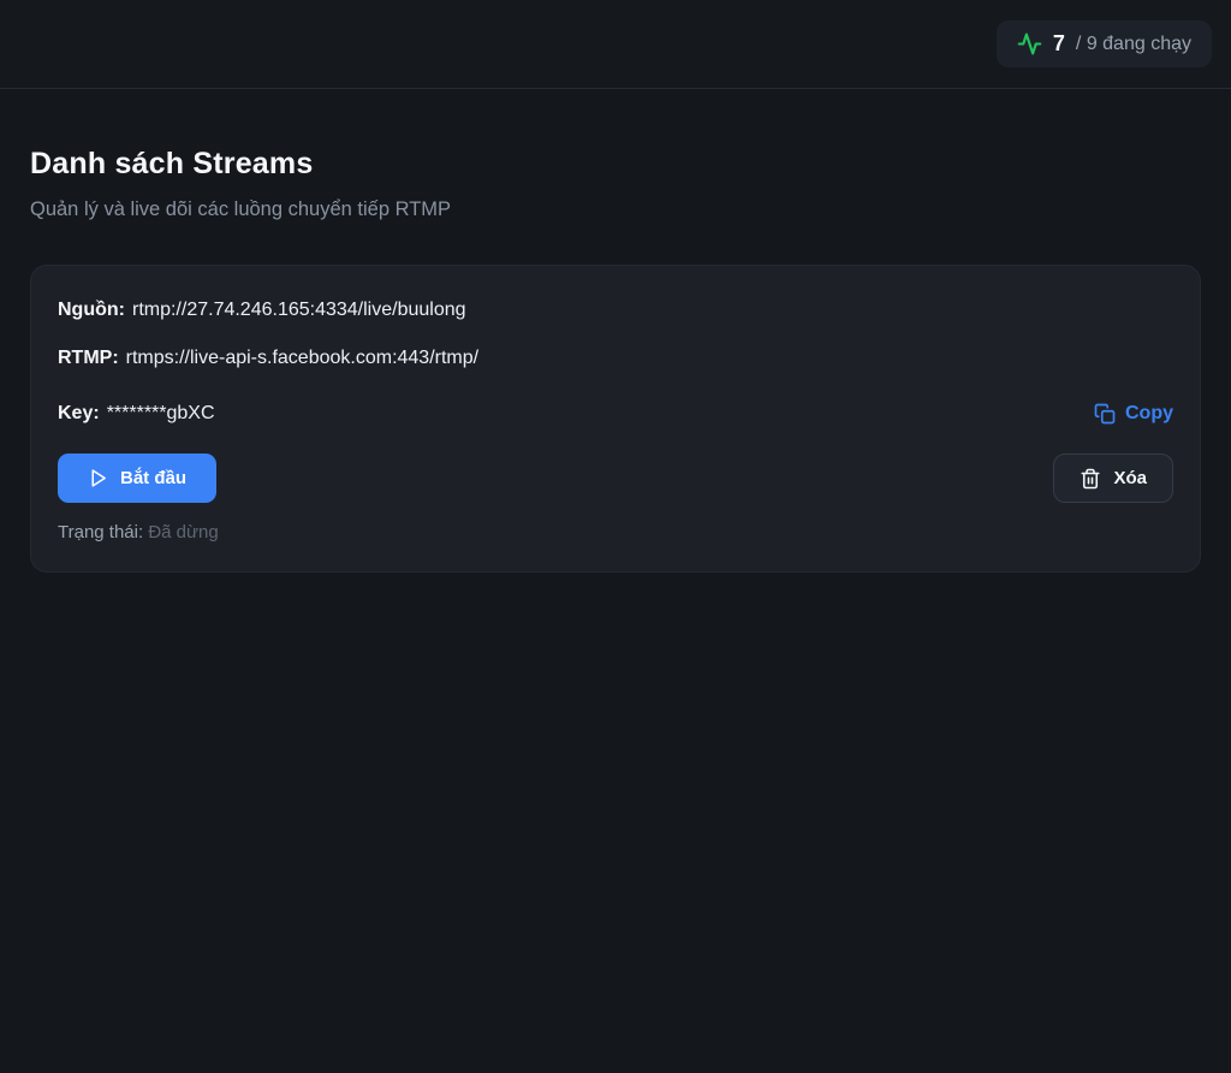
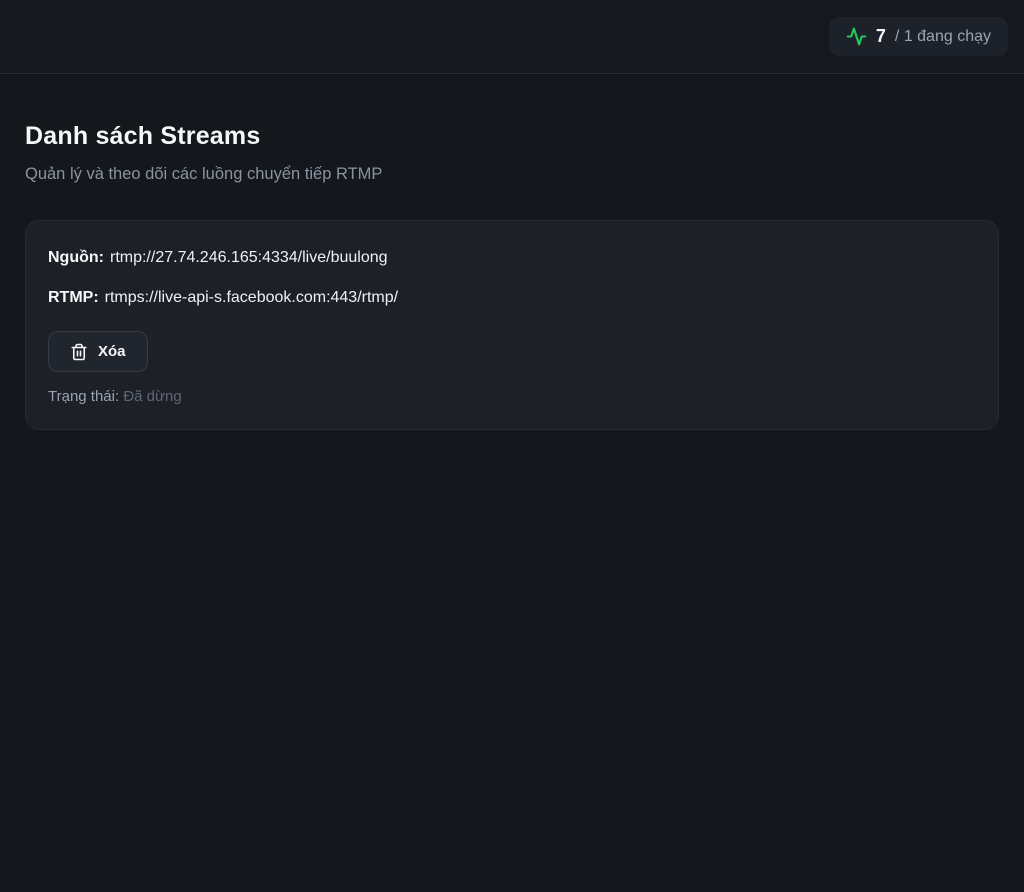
  7
- / 9 đang chạy
+ / 1 đang chạy
  Danh sách Streams
- Quản lý và live dõi các luồng chuyển tiếp RTMP
+ Quản lý và theo dõi các luồng chuyển tiếp RTMP
  Nguồn: rtmp://27.74.246.165:4334/live/buulong
  RTMP: rtmps://live-api-s.facebook.com:443/rtmp/
- Key: ********gbXC
- Copy
- Bắt đầu
  Xóa
  Trạng thái: Đã dừng
